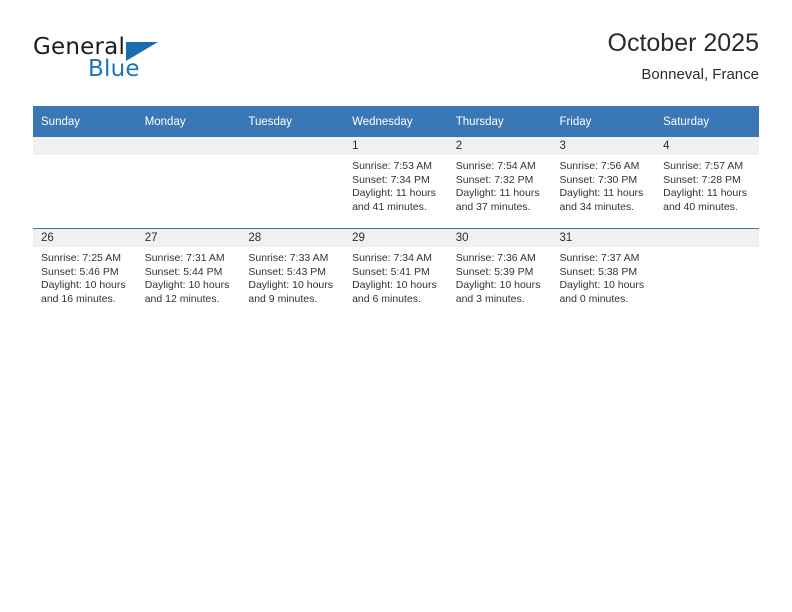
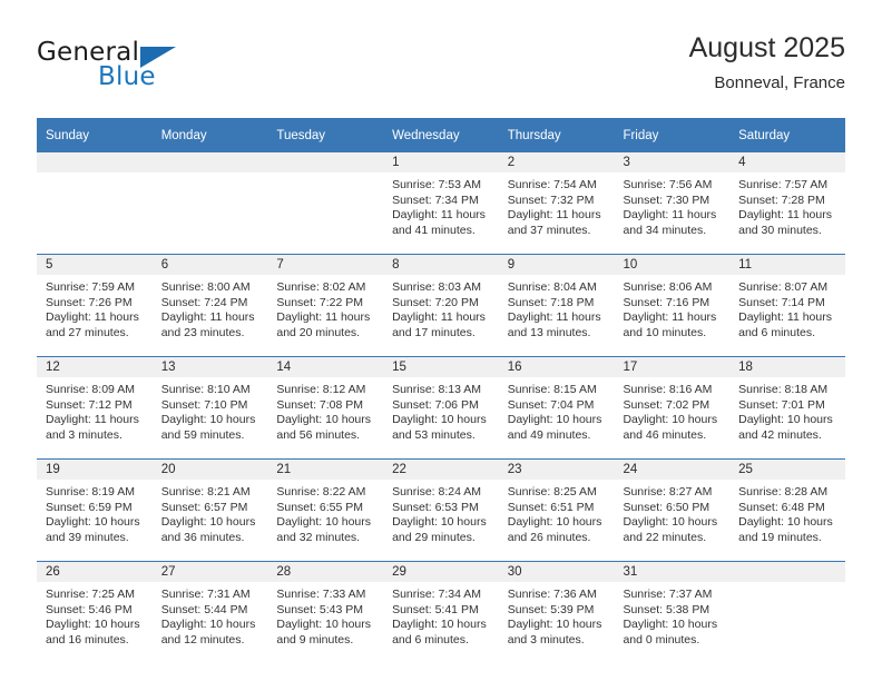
  General
  Blue
- October 2025
+ August 2025
  Bonneval, France
  Sunday	Monday	Tuesday	Wednesday	Thursday	Friday	Saturday
- 			1 Sunrise: 7:53 AM Sunset: 7:34 PM Daylight: 11 hours and 41 minutes.	2 Sunrise: 7:54 AM Sunset: 7:32 PM Daylight: 11 hours and 37 minutes.	3 Sunrise: 7:56 AM Sunset: 7:30 PM Daylight: 11 hours and 34 minutes.	4 Sunrise: 7:57 AM Sunset: 7:28 PM Daylight: 11 hours and 40 minutes.
+ 			1 Sunrise: 7:53 AM Sunset: 7:34 PM Daylight: 11 hours and 41 minutes.	2 Sunrise: 7:54 AM Sunset: 7:32 PM Daylight: 11 hours and 37 minutes.	3 Sunrise: 7:56 AM Sunset: 7:30 PM Daylight: 11 hours and 34 minutes.	4 Sunrise: 7:57 AM Sunset: 7:28 PM Daylight: 11 hours and 30 minutes.
+ 5 Sunrise: 7:59 AM Sunset: 7:26 PM Daylight: 11 hours and 27 minutes.	6 Sunrise: 8:00 AM Sunset: 7:24 PM Daylight: 11 hours and 23 minutes.	7 Sunrise: 8:02 AM Sunset: 7:22 PM Daylight: 11 hours and 20 minutes.	8 Sunrise: 8:03 AM Sunset: 7:20 PM Daylight: 11 hours and 17 minutes.	9 Sunrise: 8:04 AM Sunset: 7:18 PM Daylight: 11 hours and 13 minutes.	10 Sunrise: 8:06 AM Sunset: 7:16 PM Daylight: 11 hours and 10 minutes.	11 Sunrise: 8:07 AM Sunset: 7:14 PM Daylight: 11 hours and 6 minutes.
+ 12 Sunrise: 8:09 AM Sunset: 7:12 PM Daylight: 11 hours and 3 minutes.	13 Sunrise: 8:10 AM Sunset: 7:10 PM Daylight: 10 hours and 59 minutes.	14 Sunrise: 8:12 AM Sunset: 7:08 PM Daylight: 10 hours and 56 minutes.	15 Sunrise: 8:13 AM Sunset: 7:06 PM Daylight: 10 hours and 53 minutes.	16 Sunrise: 8:15 AM Sunset: 7:04 PM Daylight: 10 hours and 49 minutes.	17 Sunrise: 8:16 AM Sunset: 7:02 PM Daylight: 10 hours and 46 minutes.	18 Sunrise: 8:18 AM Sunset: 7:01 PM Daylight: 10 hours and 42 minutes.
+ 19 Sunrise: 8:19 AM Sunset: 6:59 PM Daylight: 10 hours and 39 minutes.	20 Sunrise: 8:21 AM Sunset: 6:57 PM Daylight: 10 hours and 36 minutes.	21 Sunrise: 8:22 AM Sunset: 6:55 PM Daylight: 10 hours and 32 minutes.	22 Sunrise: 8:24 AM Sunset: 6:53 PM Daylight: 10 hours and 29 minutes.	23 Sunrise: 8:25 AM Sunset: 6:51 PM Daylight: 10 hours and 26 minutes.	24 Sunrise: 8:27 AM Sunset: 6:50 PM Daylight: 10 hours and 22 minutes.	25 Sunrise: 8:28 AM Sunset: 6:48 PM Daylight: 10 hours and 19 minutes.
  26 Sunrise: 7:25 AM Sunset: 5:46 PM Daylight: 10 hours and 16 minutes.	27 Sunrise: 7:31 AM Sunset: 5:44 PM Daylight: 10 hours and 12 minutes.	28 Sunrise: 7:33 AM Sunset: 5:43 PM Daylight: 10 hours and 9 minutes.	29 Sunrise: 7:34 AM Sunset: 5:41 PM Daylight: 10 hours and 6 minutes.	30 Sunrise: 7:36 AM Sunset: 5:39 PM Daylight: 10 hours and 3 minutes.	31 Sunrise: 7:37 AM Sunset: 5:38 PM Daylight: 10 hours and 0 minutes.
